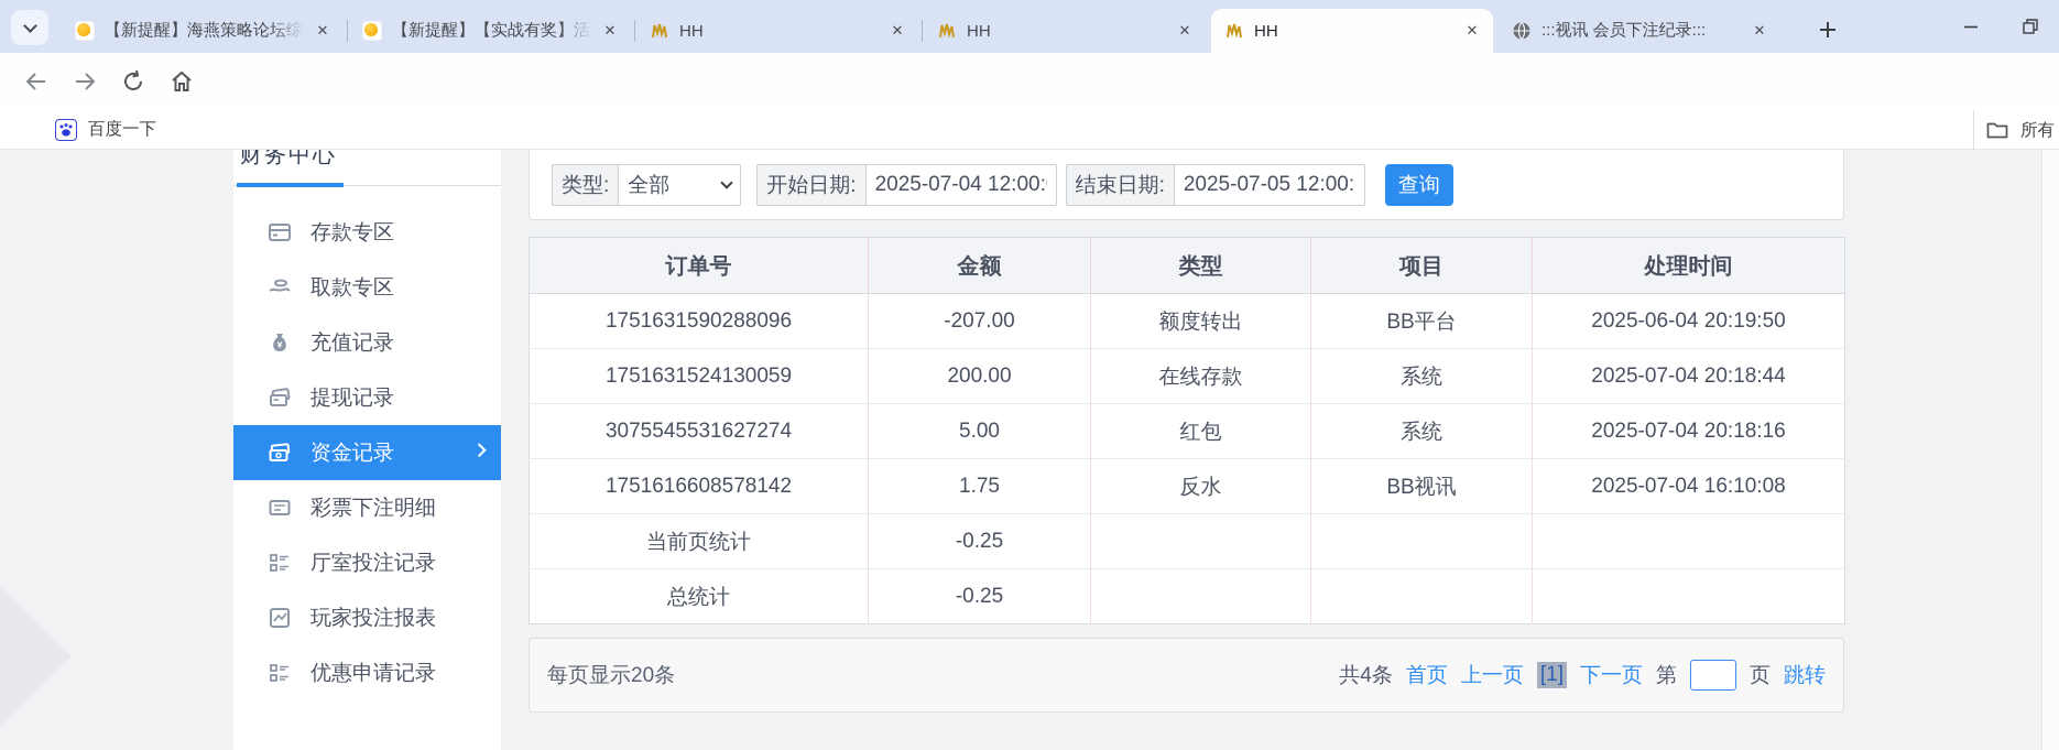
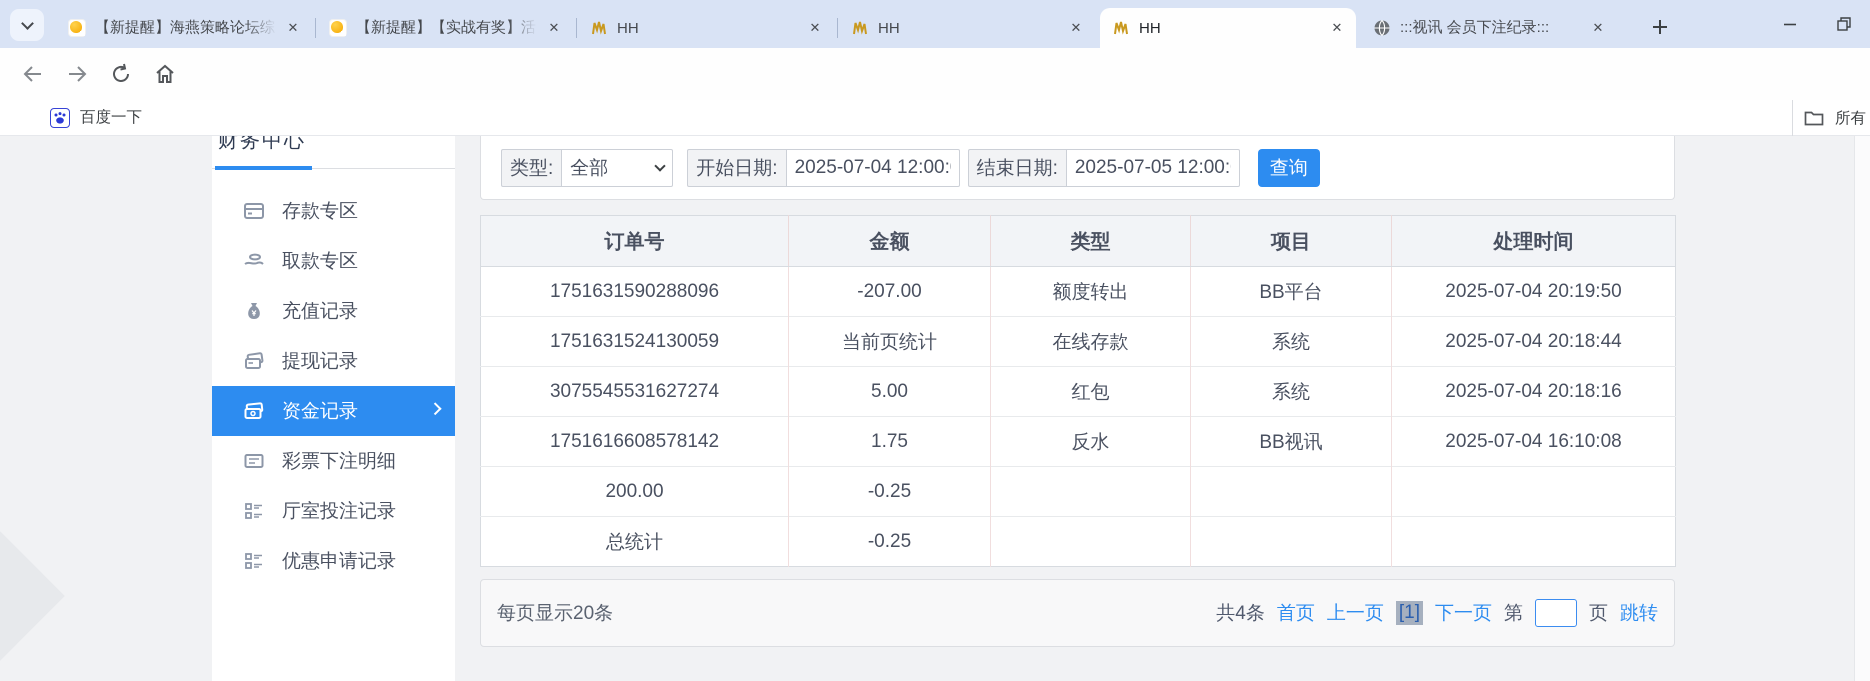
  【新提醒】海燕策略论坛综
  ✕
  【新提醒】【实战有奖】活
  ✕
  HH
  ✕
  HH
  ✕
  HH
  ✕
  :::视讯 会员下注纪录:::
  ✕
  百度一下
  所有
  财务中心
  存款专区
  取款专区
  充值记录
  提现记录
  资金记录
  彩票下注明细
  厅室投注记录
- 玩家投注报表
  优惠申请记录
  类型:
  全部
  开始日期:
  2025-07-04 12:00:
  结束日期:
  2025-07-05 12:00:
  查询
  订单号	金额	类型	项目	处理时间
- 1751631590288096	-207.00	额度转出	BB平台	2025-06-04 20:19:50
+ 1751631590288096	-207.00	额度转出	BB平台	2025-07-04 20:19:50
- 1751631524130059	200.00	在线存款	系统	2025-07-04 20:18:44
+ 1751631524130059	当前页统计	在线存款	系统	2025-07-04 20:18:44
  3075545531627274	5.00	红包	系统	2025-07-04 20:18:16
  1751616608578142	1.75	反水	BB视讯	2025-07-04 16:10:08
- 当前页统计	-0.25
+ 200.00	-0.25
  总统计	-0.25
  每页显示20条
  共4条
  首页
  上一页
  [1]
  下一页
  第
  页
  跳转
